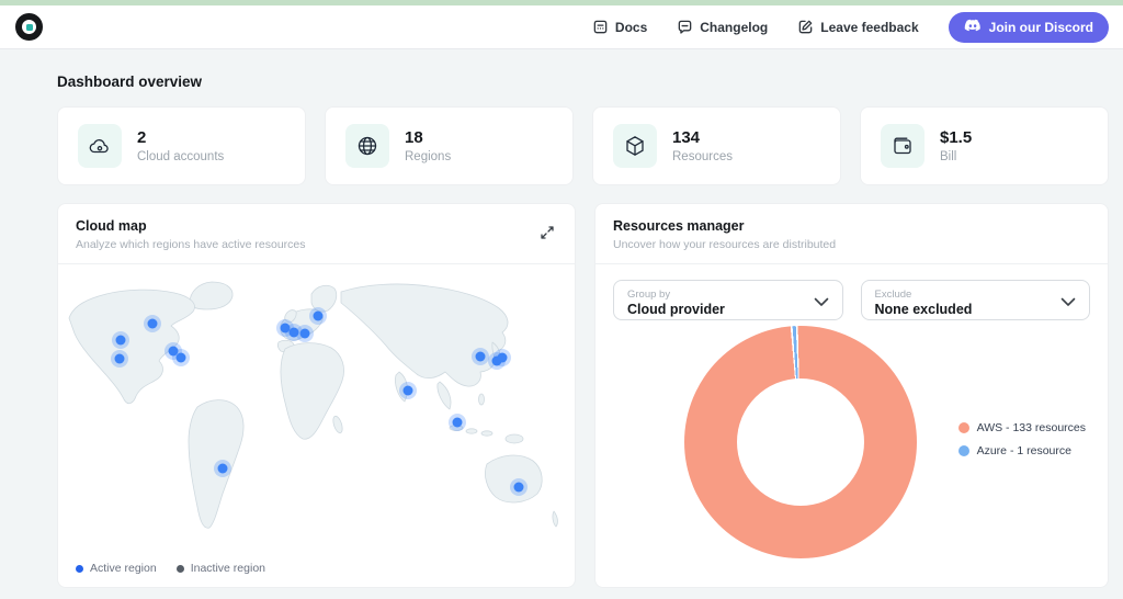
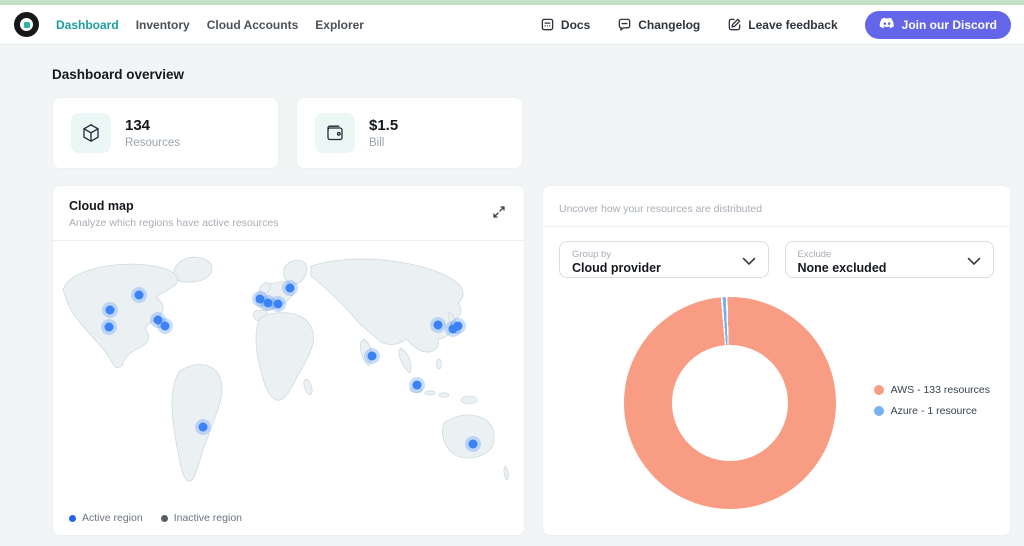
+ Dashboard
+ Inventory
+ Cloud Accounts
+ Explorer
  Docs
  Changelog
  Leave feedback
  Join our Discord
  Dashboard overview
- 2
- Cloud accounts
- 18
- Regions
  134
  Resources
  $1.5
  Bill
  Cloud map
  Analyze which regions have active resources
  Active region
  Inactive region
- Resources manager
  Uncover how your resources are distributed
  Group by
  Cloud provider
  Exclude
  None excluded
  AWS - 133 resources
  Azure - 1 resource
